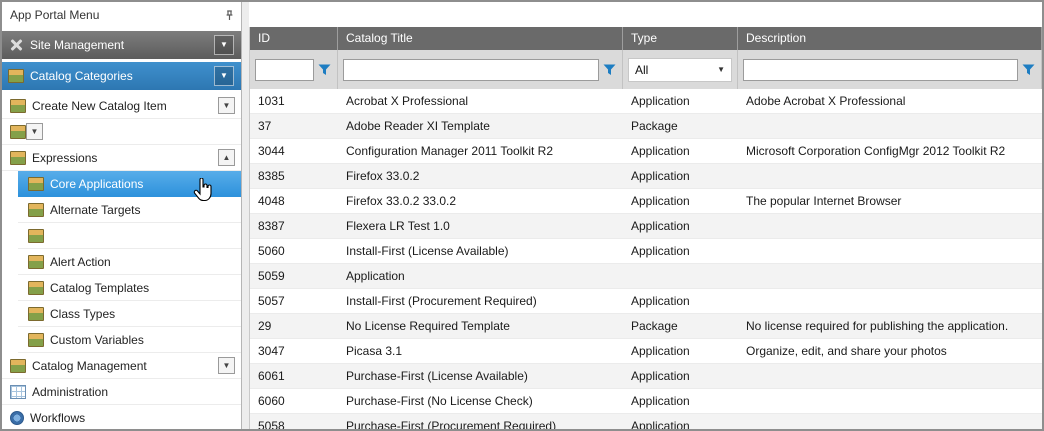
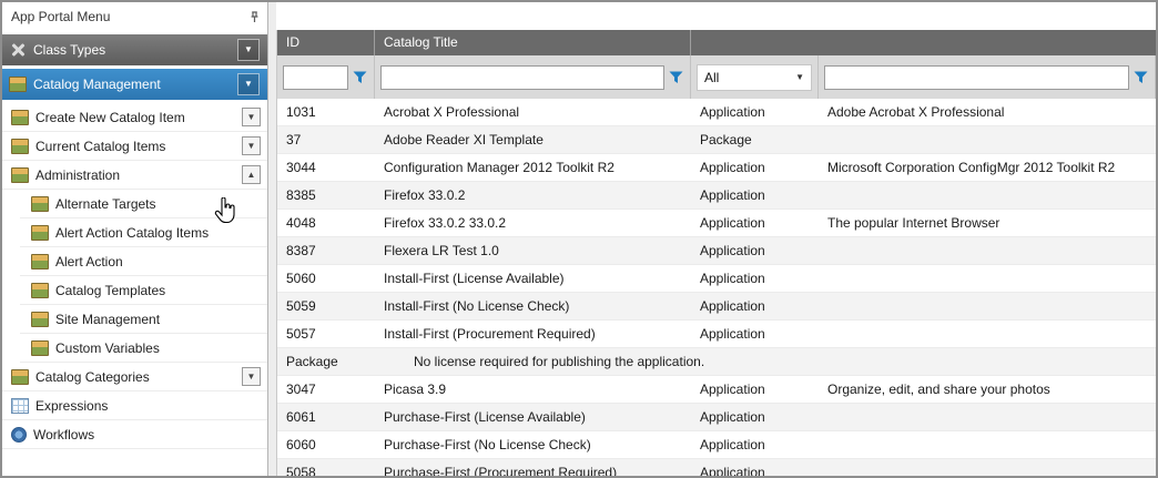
  App Portal Menu
- Site Management
+ Class Types
  ▼
- Catalog Categories
+ Catalog Management
  ▼
  Create New Catalog Item
  ▼
+ Current Catalog Items
  ▼
- Expressions
+ Administration
  ▲
- Core Applications
  Alternate Targets
+ Alert Action Catalog Items
  Alert Action
  Catalog Templates
- Class Types
+ Site Management
  Custom Variables
- Catalog Management
+ Catalog Categories
  ▼
- Administration
+ Expressions
  Workflows
  ID
  Catalog Title
- Type
- Description
  All
  ▼
  1031
  Acrobat X Professional
  Application
  Adobe Acrobat X Professional
  37
  Adobe Reader XI Template
  Package
  3044
- Configuration Manager 2011 Toolkit R2
+ Configuration Manager 2012 Toolkit R2
  Application
  Microsoft Corporation ConfigMgr 2012 Toolkit R2
  8385
  Firefox 33.0.2
  Application
  4048
  Firefox 33.0.2 33.0.2
  Application
  The popular Internet Browser
  8387
  Flexera LR Test 1.0
  Application
  5060
  Install-First (License Available)
  Application
  5059
+ Install-First (No License Check)
  Application
  5057
  Install-First (Procurement Required)
  Application
- 29
- No License Required Template
  Package
  No license required for publishing the application.
  3047
- Picasa 3.1
+ Picasa 3.9
  Application
  Organize, edit, and share your photos
  6061
  Purchase-First (License Available)
  Application
  6060
  Purchase-First (No License Check)
  Application
  5058
  Purchase-First (Procurement Required)
  Application
